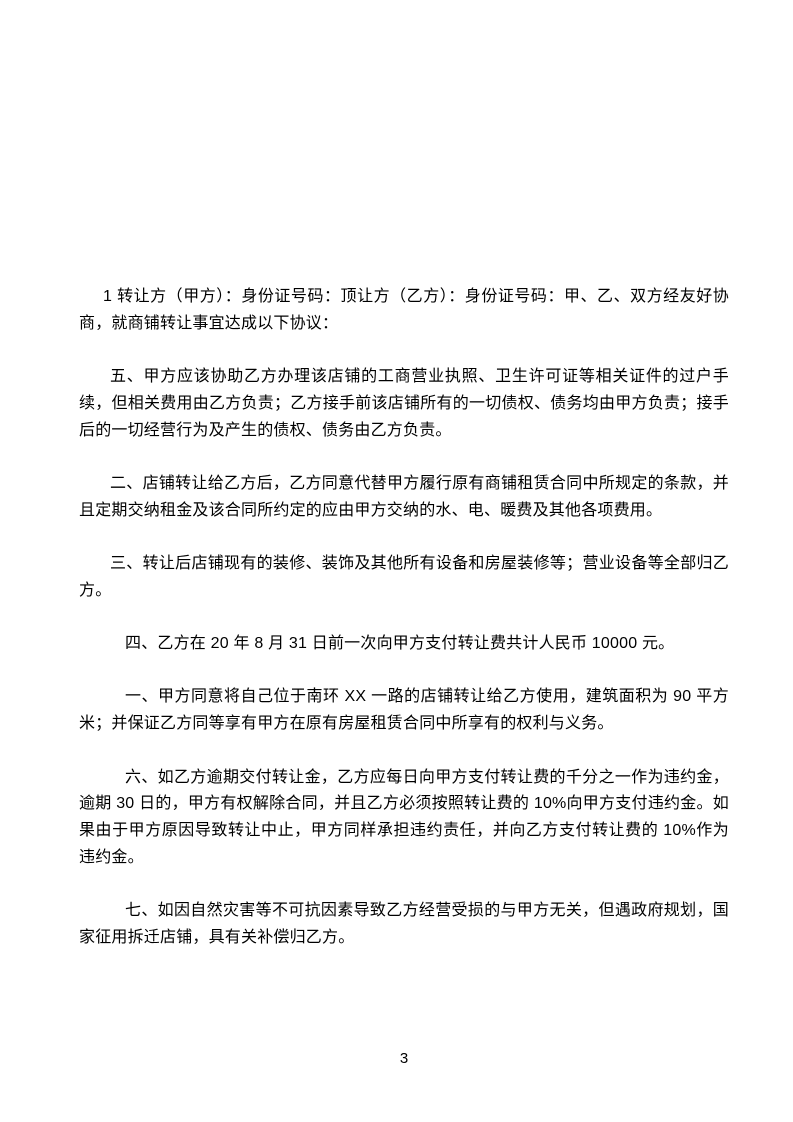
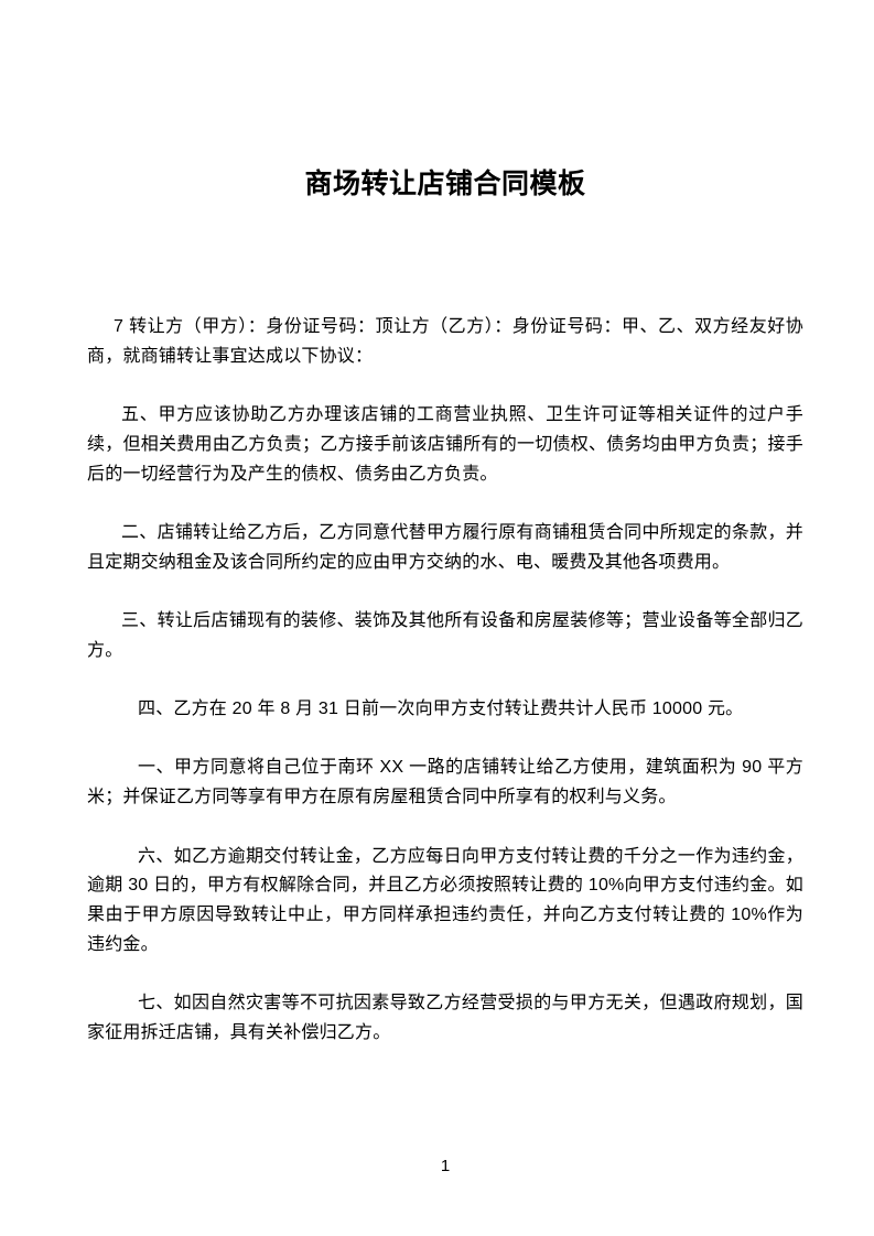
+ 商场转让店铺合同模板
- 1 转让方（甲方）：身份证号码：顶让方（乙方）：身份证号码：甲、乙、双方经友好协商，就商铺转让事宜达成以下协议：
+ 7 转让方（甲方）：身份证号码：顶让方（乙方）：身份证号码：甲、乙、双方经友好协商，就商铺转让事宜达成以下协议：
  五、甲方应该协助乙方办理该店铺的工商营业执照、卫生许可证等相关证件的过户手续，但相关费用由乙方负责；乙方接手前该店铺所有的一切债权、债务均由甲方负责；接手后的一切经营行为及产生的债权、债务由乙方负责。
  二、店铺转让给乙方后，乙方同意代替甲方履行原有商铺租赁合同中所规定的条款，并且定期交纳租金及该合同所约定的应由甲方交纳的水、电、暖费及其他各项费用。
  三、转让后店铺现有的装修、装饰及其他所有设备和房屋装修等；营业设备等全部归乙方。
  四、乙方在 20 年 8 月 31 日前一次向甲方支付转让费共计人民币 10000 元。
  一、甲方同意将自己位于南环 XX 一路的店铺转让给乙方使用，建筑面积为 90 平方米；并保证乙方同等享有甲方在原有房屋租赁合同中所享有的权利与义务。
  六、如乙方逾期交付转让金，乙方应每日向甲方支付转让费的千分之一作为违约金，逾期 30 日的，甲方有权解除合同，并且乙方必须按照转让费的 10%向甲方支付违约金。如果由于甲方原因导致转让中止，甲方同样承担违约责任，并向乙方支付转让费的 10%作为违约金。
  七、如因自然灾害等不可抗因素导致乙方经营受损的与甲方无关，但遇政府规划，国家征用拆迁店铺，具有关补偿归乙方。
- 3
+ 1
